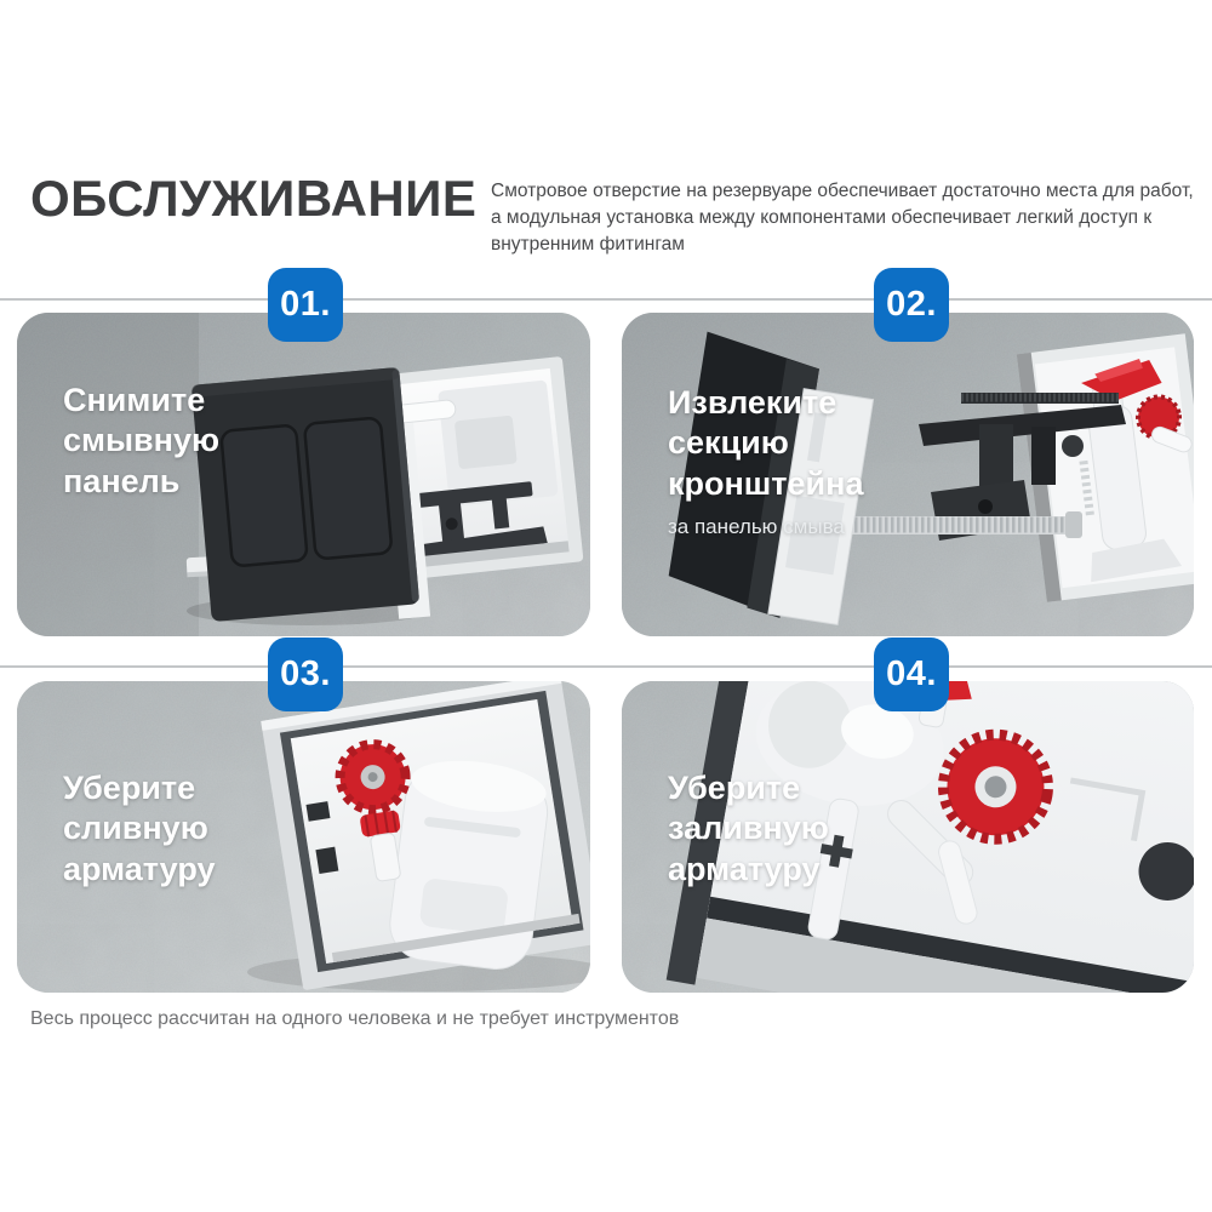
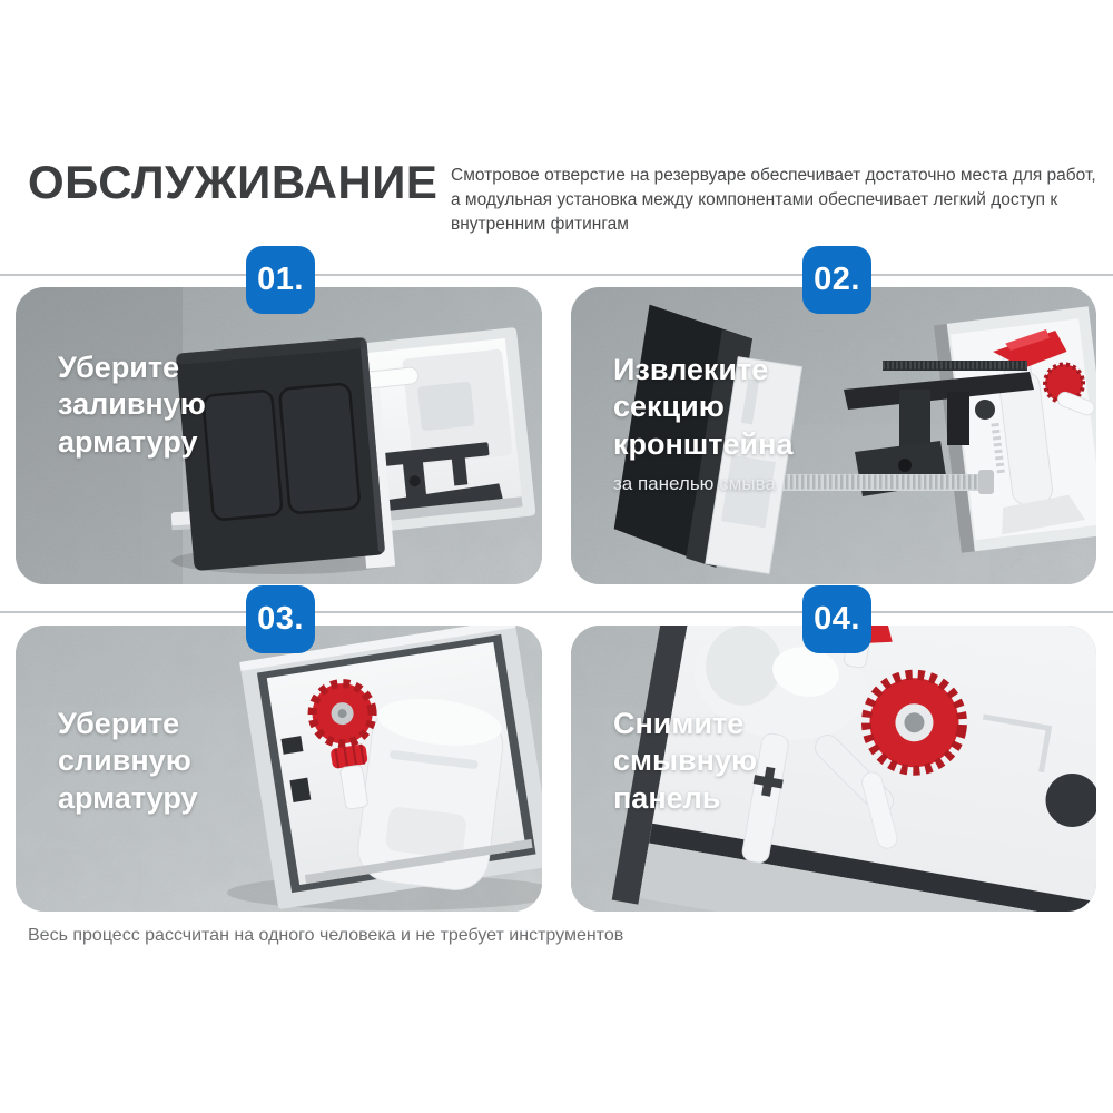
  ОБСЛУЖИВАНИЕ
  Смотровое отверстие на резервуаре обеспечивает достаточно места для работ, а модульная установка между компонентами обеспечивает легкий доступ к внутренним фитингам
  01.
  02.
  03.
  04.
- Снимите смывную панель
+ Уберите заливную арматуру
  Извлеките секцию кронштейна
  за панелью смыва
  Уберите сливную арматуру
- Уберите заливную арматуру
+ Снимите смывную панель
  Весь процесс рассчитан на одного человека и не требует инструментов
